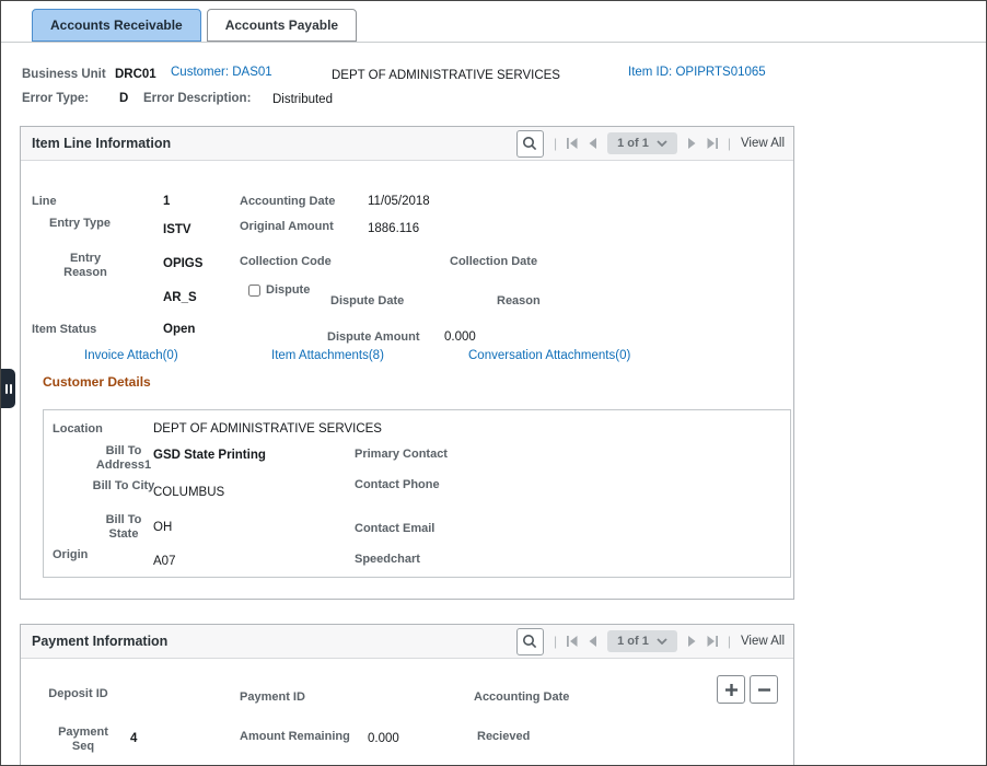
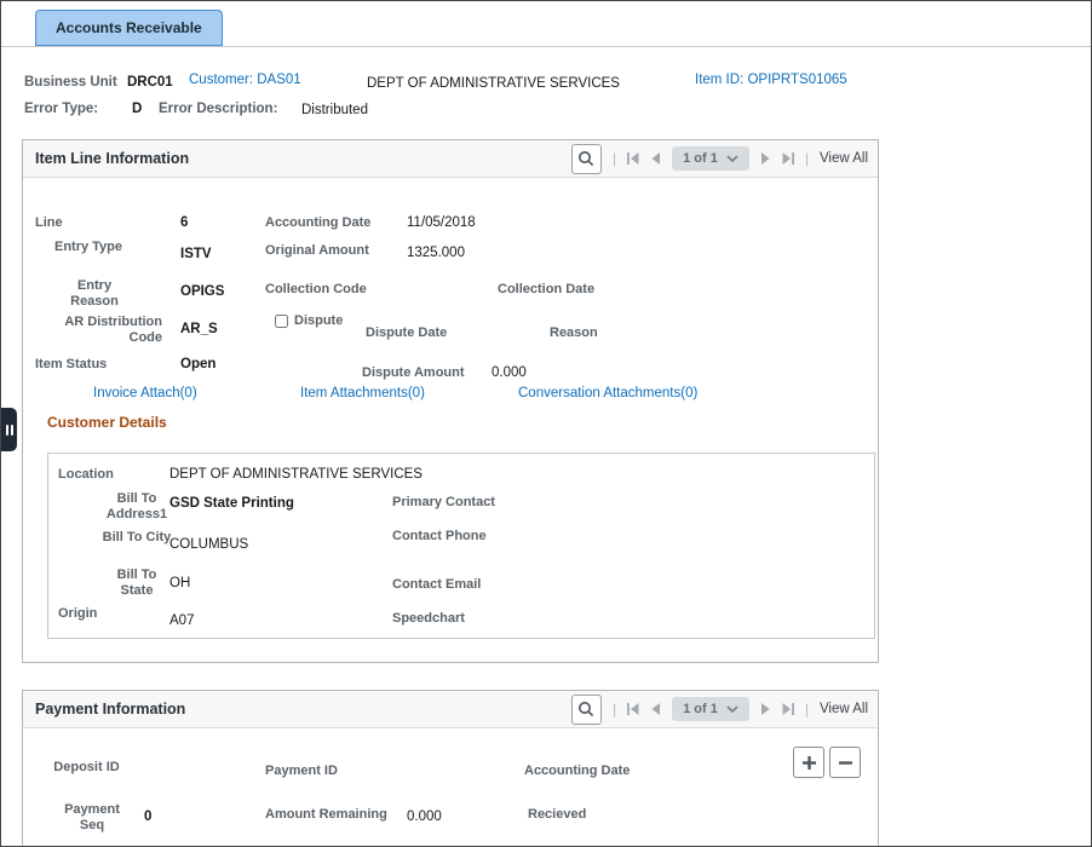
  Accounts Receivable
- Accounts Payable
  Business Unit
  DRC01
  Customer: DAS01
  DEPT OF ADMINISTRATIVE SERVICES
  Item ID: OPIPRTS01065
  Error Type:
  D
  Error Description:
  Distributed
  Item Line Information
  |
  1 of 1
  |
  View All
  Line
- 1
+ 6
  Accounting Date
  11/05/2018
  Entry Type
  ISTV
  Original Amount
- 1886.116
+ 1325.000
  Entry Reason
  OPIGS
  Collection Code
  Collection Date
+ AR Distribution Code
  AR_S
  Dispute
  Dispute Date
  Reason
  Item Status
  Open
  Dispute Amount
  0.000
  Invoice Attach(0)
- Item Attachments(8)
+ Item Attachments(0)
  Conversation Attachments(0)
  Customer Details
  Location
  DEPT OF ADMINISTRATIVE SERVICES
  Bill To Address1
  GSD State Printing
  Primary Contact
  Bill To City
  COLUMBUS
  Contact Phone
  Bill To State
  OH
  Contact Email
  Origin
  A07
  Speedchart
  Payment Information
  |
  1 of 1
  |
  View All
  Deposit ID
  Payment ID
  Accounting Date
  Payment Seq
- 4
+ 0
  Amount Remaining
  0.000
  Recieved
